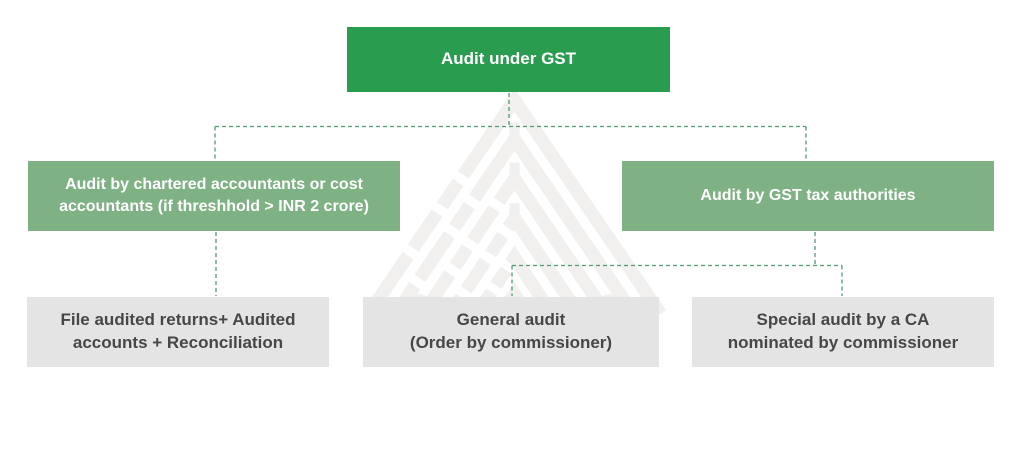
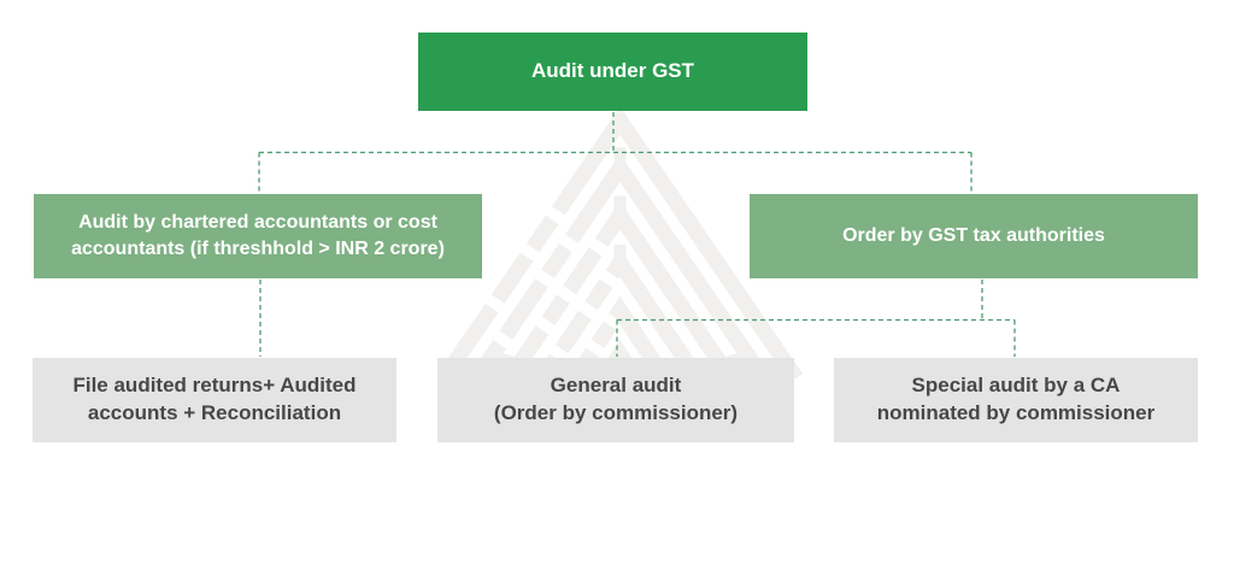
  Audit under GST
  Audit by chartered accountants or cost
  accountants (if threshhold > INR 2 crore)
- Audit by GST tax authorities
+ Order by GST tax authorities
  File audited returns+ Audited
  accounts + Reconciliation
  General audit
  (Order by commissioner)
  Special audit by a CA
  nominated by commissioner
